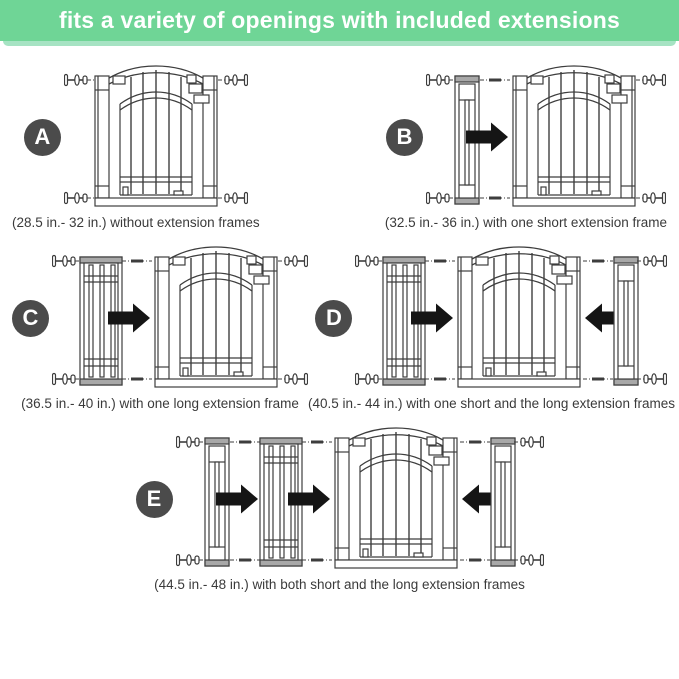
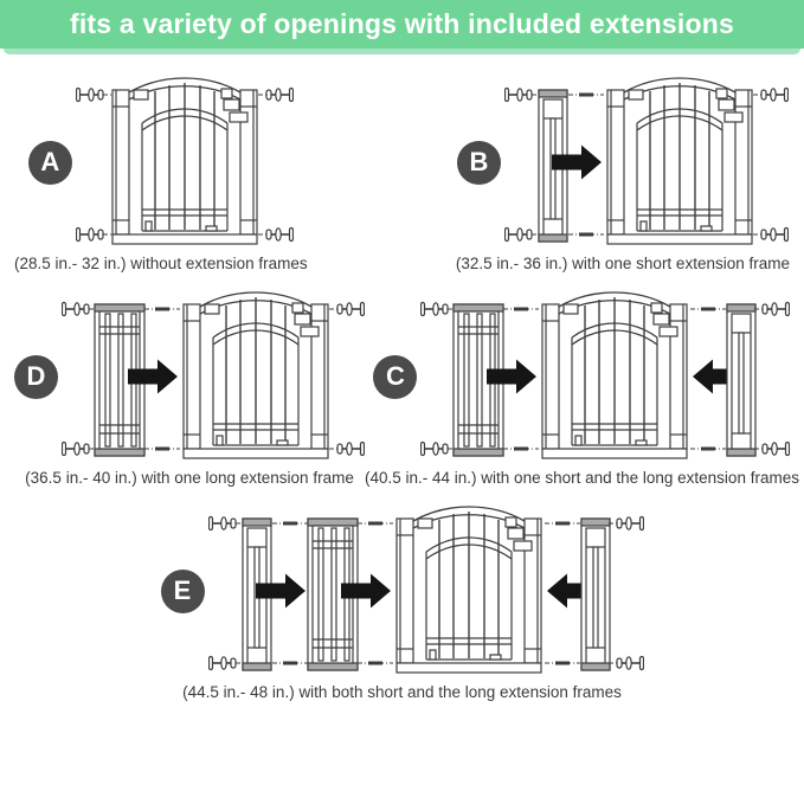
  fits a variety of openings with included extensions
  A
  (28.5 in.- 32 in.) without extension frames
  B
  (32.5 in.- 36 in.) with one short extension frame
- C
+ D
  (36.5 in.- 40 in.) with one long extension frame
- D
+ C
  (40.5 in.- 44 in.) with one short and the long extension frames
  E
  (44.5 in.- 48 in.) with both short and the long extension frames
